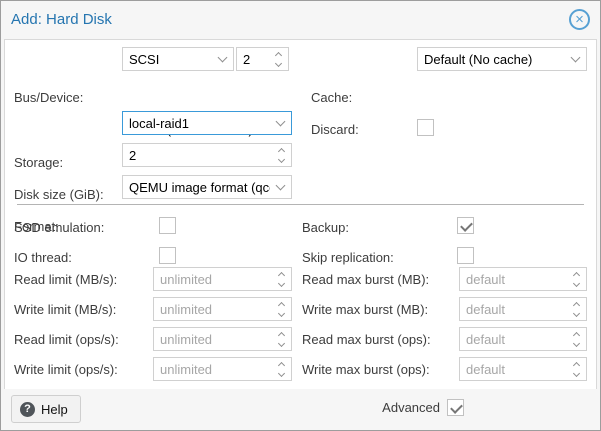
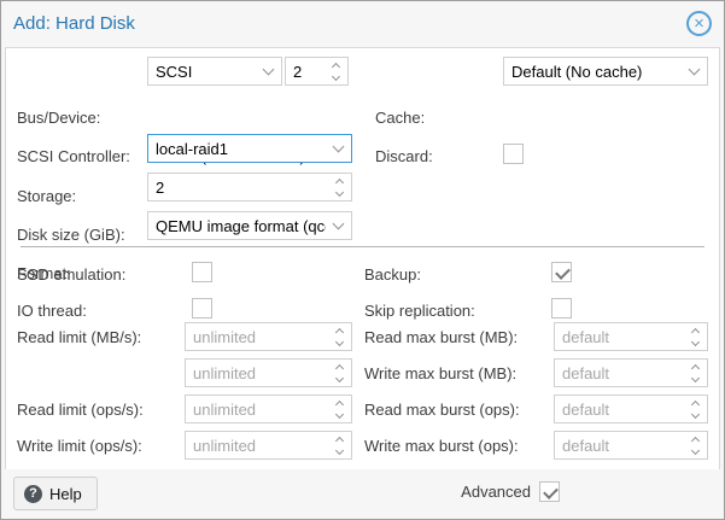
  Add: Hard Disk
  ×
  Bus/Device:
  SCSI
  2
  Cache:
  Default (No cache)
+ SCSI Controller:
  Discard:
  Storage:
  local-raid1
  Disk size (GiB):
  2
  Format:
  QEMU image format (qc
  SSD emulation:
  Backup:
  IO thread:
  Skip replication:
  Read limit (MB/s):
  unlimited
  Read max burst (MB):
  default
- Write limit (MB/s):
  unlimited
  Write max burst (MB):
  default
  Read limit (ops/s):
  unlimited
  Read max burst (ops):
  default
  Write limit (ops/s):
  unlimited
  Write max burst (ops):
  default
  ?
  Help
  Advanced
